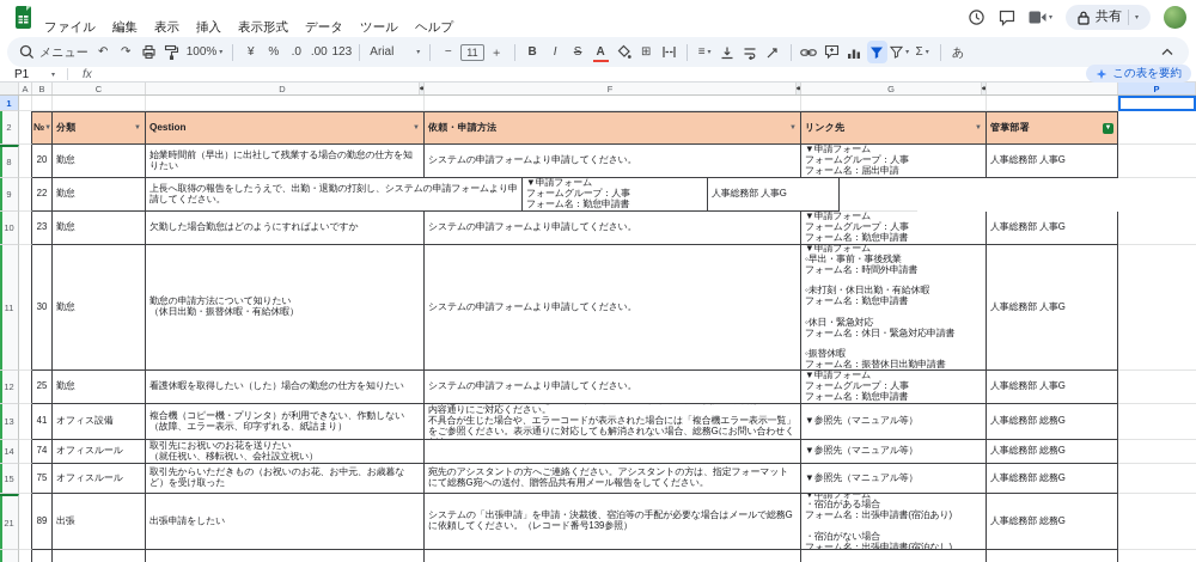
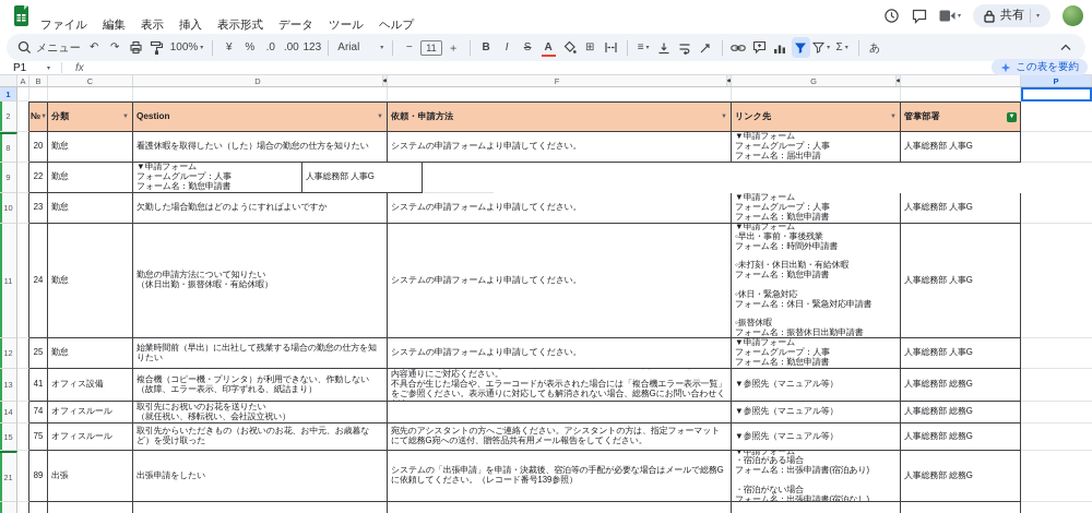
  ファイル
  編集
  表示
  挿入
  表示形式
  データ
  ツール
  ヘルプ
  共有
  メニュー
  ↶
  ↷
  100%
  ¥
  %
  .0
  .00
  123
  Arial
  −
  11
  ＋
  B
  I
  S
  A
  ⊞
  ≡
  Σ
  あ
  P1
  fx
  この表を要約
  A
  B
  C
  D
  F
  G
  P
  1
  2
  №
  分類
  Qestion
  依頼・申請方法
  リンク先
  管掌部署
  8
  20
  勤怠
- 始業時間前（早出）に出社して残業する場合の勤怠の仕方を知りたい
+ 看護休暇を取得したい（した）場合の勤怠の仕方を知りたい
  システムの申請フォームより申請してください。
  ▼申請フォーム
  フォームグループ：人事
  フォーム名：届出申請
  人事総務部 人事G
  9
  22
  勤怠
- 上長へ取得の報告をしたうえで、出勤・退勤の打刻し、システムの申請フォームより申請してください。
  ▼申請フォーム
  フォームグループ：人事
  フォーム名：勤怠申請書
  人事総務部 人事G
  10
  23
  勤怠
  欠勤した場合勤怠はどのようにすればよいですか
  システムの申請フォームより申請してください。
  ▼申請フォーム
  フォームグループ：人事
  フォーム名：勤怠申請書
  人事総務部 人事G
  11
- 30
+ 24
  勤怠
  勤怠の申請方法について知りたい
  （休日出勤・振替休暇・有給休暇）
  システムの申請フォームより申請してください。
  ▼申請フォーム
  ◦早出・事前・事後残業
  フォーム名：時間外申請書
  ◦未打刻・休日出勤・有給休暇
  フォーム名：勤怠申請書
  ◦休日・緊急対応
  フォーム名：休日・緊急対応申請書
  ◦振替休暇
  フォーム名：振替休日出勤申請書
  人事総務部 人事G
  12
  25
  勤怠
- 看護休暇を取得したい（した）場合の勤怠の仕方を知りたい
+ 始業時間前（早出）に出社して残業する場合の勤怠の仕方を知りたい
  システムの申請フォームより申請してください。
  ▼申請フォーム
  フォームグループ：人事
  フォーム名：勤怠申請書
  人事総務部 人事G
  13
  41
  オフィス設備
  複合機（コピー機・プリンタ）が利用できない、作動しない
  （故障、エラー表示、印字ずれる、紙詰まり）
  不具合が生じた場合や、エラーコードが表示された場合には「複合機エラー表示一覧」をご参照ください。表示通りに対応しても解消されない場合、総務Gにお問い合わせく
  ▼参照先（マニュアル等）
  人事総務部 総務G
  14
  74
  オフィスルール
  取引先にお祝いのお花を送りたい
  （就任祝い、移転祝い、会社設立祝い）
  ▼参照先（マニュアル等）
  人事総務部 総務G
  15
  75
  オフィスルール
  取引先からいただきもの（お祝いのお花、お中元、お歳暮など）を受け取った
  宛先のアシスタントの方へご連絡ください。アシスタントの方は、指定フォーマットにて総務G宛への送付、贈答品共有用メール報告をしてください。
  ▼参照先（マニュアル等）
  人事総務部 総務G
  21
  89
  出張
  出張申請をしたい
  システムの「出張申請」を申請・決裁後、宿泊等の手配が必要な場合はメールで総務Gに依頼してください。（レコード番号139参照）
  ▼申請フォーム
  ・宿泊がある場合
  フォーム名：出張申請書(宿泊あり)
  ・宿泊がない場合
  フォーム名：出張申請書(宿泊なし)
  人事総務部 総務G
